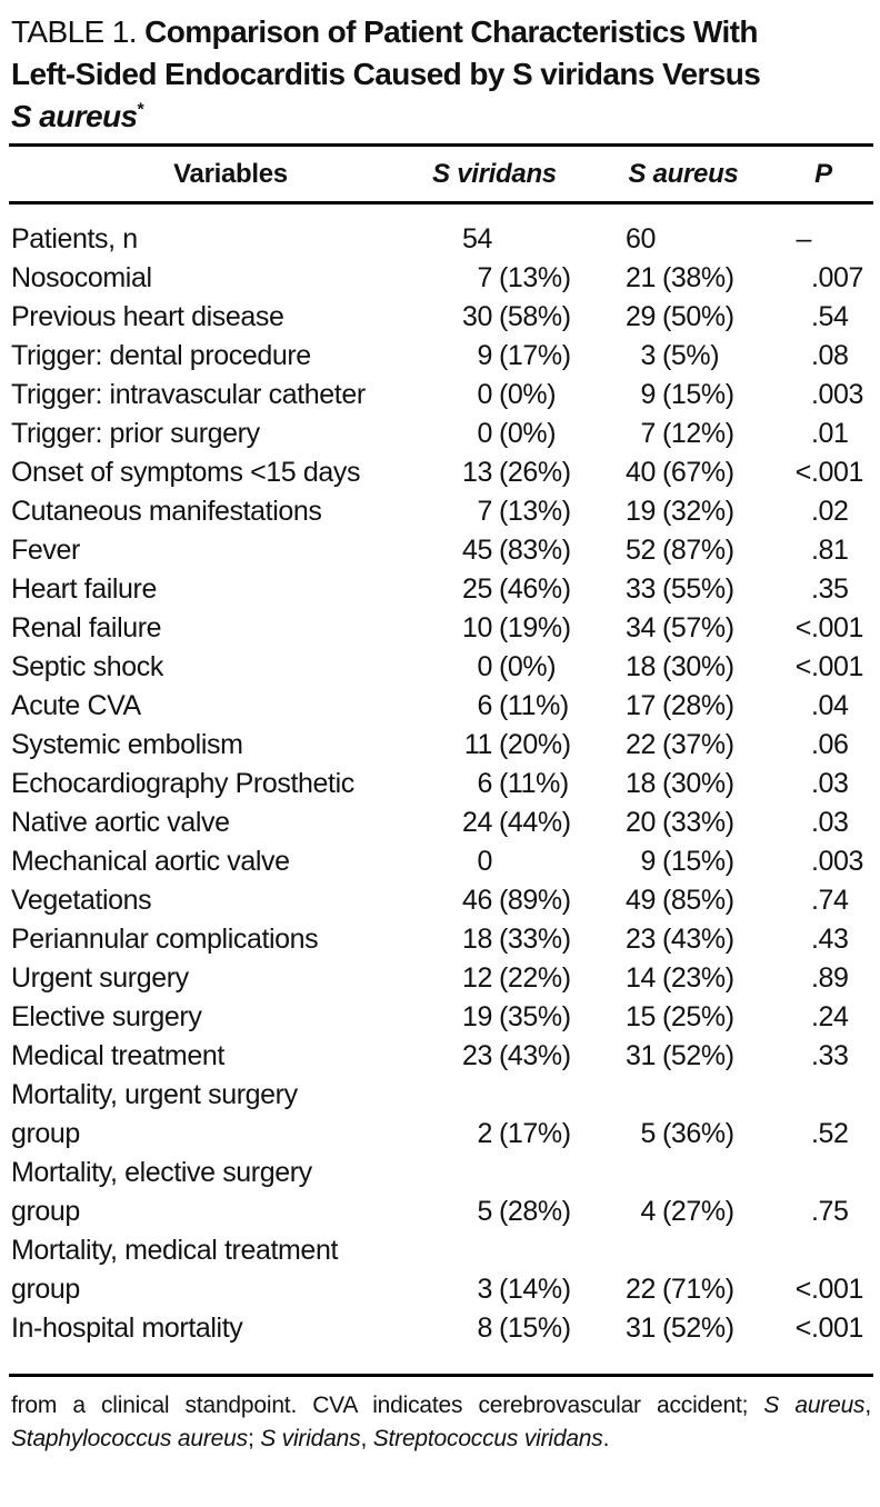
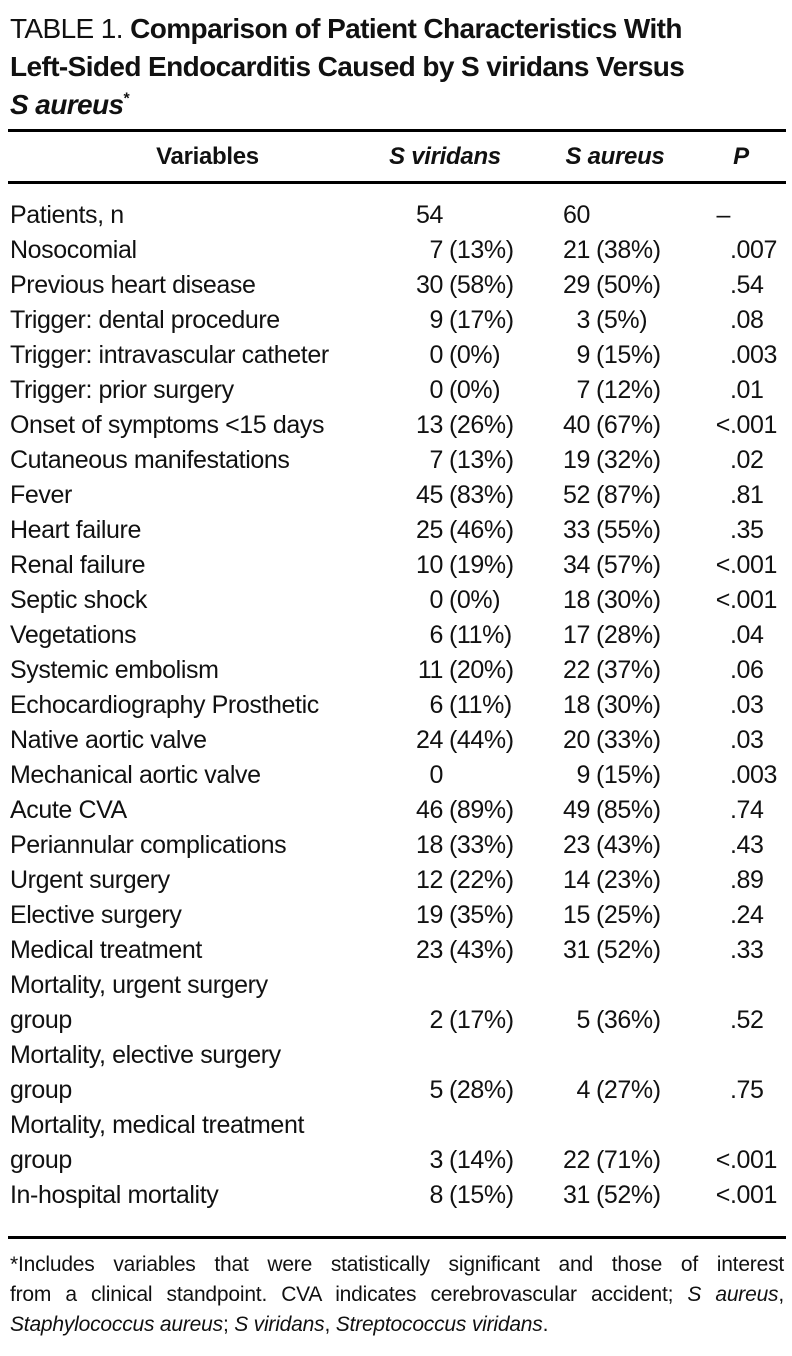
  TABLE 1. Comparison of Patient Characteristics With
  Left-Sided Endocarditis Caused by S viridans Versus
  S aureus*
  Variables
  S viridans
  S aureus
  P
  Patients, n	54	60	–
  Nosocomial	7 (13%)	21 (38%)	.007
  Previous heart disease	30 (58%)	29 (50%)	.54
  Trigger: dental procedure	9 (17%)	3 (5%)	.08
  Trigger: intravascular catheter	0 (0%)	9 (15%)	.003
  Trigger: prior surgery	0 (0%)	7 (12%)	.01
  Onset of symptoms <15 days	13 (26%)	40 (67%)	<.001
  Cutaneous manifestations	7 (13%)	19 (32%)	.02
  Fever	45 (83%)	52 (87%)	.81
  Heart failure	25 (46%)	33 (55%)	.35
  Renal failure	10 (19%)	34 (57%)	<.001
  Septic shock	0 (0%)	18 (30%)	<.001
- Acute CVA	6 (11%)	17 (28%)	.04
+ Vegetations	6 (11%)	17 (28%)	.04
  Systemic embolism	11 (20%)	22 (37%)	.06
  Echocardiography Prosthetic	6 (11%)	18 (30%)	.03
  Native aortic valve	24 (44%)	20 (33%)	.03
  Mechanical aortic valve	0	9 (15%)	.003
- Vegetations	46 (89%)	49 (85%)	.74
+ Acute CVA	46 (89%)	49 (85%)	.74
  Periannular complications	18 (33%)	23 (43%)	.43
  Urgent surgery	12 (22%)	14 (23%)	.89
  Elective surgery	19 (35%)	15 (25%)	.24
  Medical treatment	23 (43%)	31 (52%)	.33
  Mortality, urgent surgery
  group	2 (17%)	5 (36%)	.52
  Mortality, elective surgery
  group	5 (28%)	4 (27%)	.75
  Mortality, medical treatment
  group	3 (14%)	22 (71%)	<.001
  In-hospital mortality	8 (15%)	31 (52%)	<.001
+ *Includes variables that were statistically significant and those of interest
  from a clinical standpoint. CVA indicates cerebrovascular accident; S aureus,
  Staphylococcus aureus; S viridans, Streptococcus viridans.
